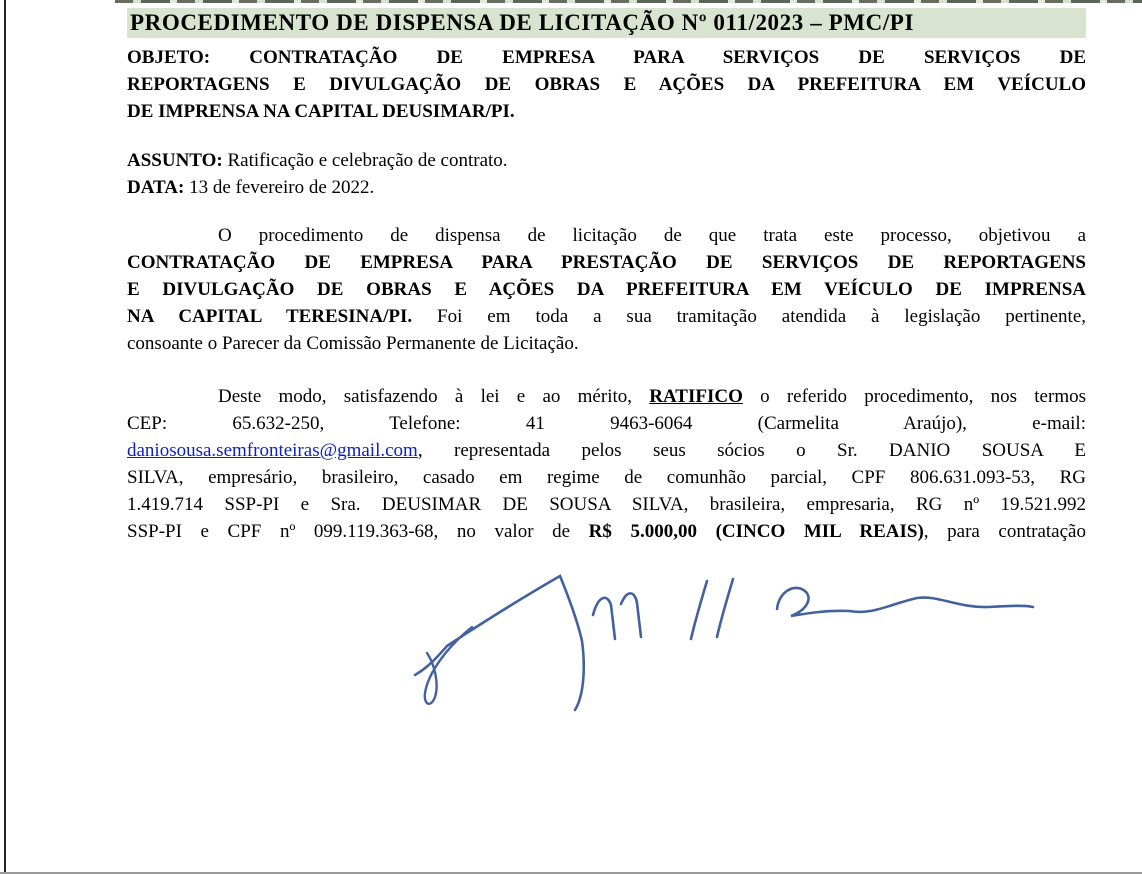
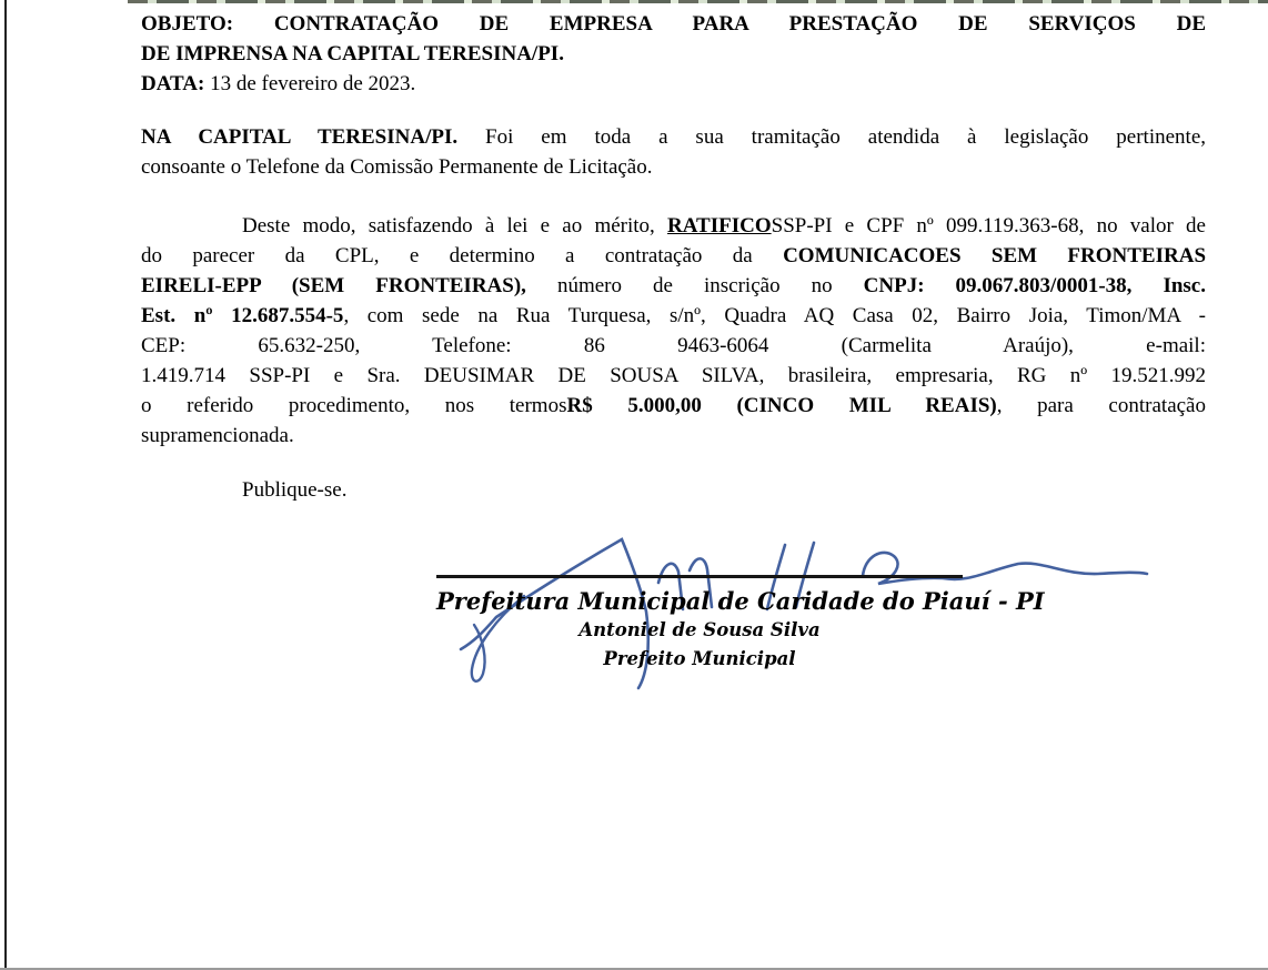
- PROCEDIMENTO DE DISPENSA DE LICITAÇÃO Nº 011/2023 – PMC/PI
- OBJETO: CONTRATAÇÃO DE EMPRESA PARA SERVIÇOS DE SERVIÇOS DE
+ OBJETO: CONTRATAÇÃO DE EMPRESA PARA PRESTAÇÃO DE SERVIÇOS DE
- REPORTAGENS E DIVULGAÇÃO DE OBRAS E AÇÕES DA PREFEITURA EM VEÍCULO
- DE IMPRENSA NA CAPITAL DEUSIMAR/PI.
+ DE IMPRENSA NA CAPITAL TERESINA/PI.
- ASSUNTO: Ratificação e celebração de contrato.
- DATA: 13 de fevereiro de 2022.
+ DATA: 13 de fevereiro de 2023.
- O procedimento de dispensa de licitação de que trata este processo, objetivou a
- CONTRATAÇÃO DE EMPRESA PARA PRESTAÇÃO DE SERVIÇOS DE REPORTAGENS
- E DIVULGAÇÃO DE OBRAS E AÇÕES DA PREFEITURA EM VEÍCULO DE IMPRENSA
  NA CAPITAL TERESINA/PI. Foi em toda a sua tramitação atendida à legislação pertinente,
- consoante o Parecer da Comissão Permanente de Licitação.
+ consoante o Telefone da Comissão Permanente de Licitação.
- Deste modo, satisfazendo à lei e ao mérito, RATIFICO o referido procedimento, nos termos
+ Deste modo, satisfazendo à lei e ao mérito, RATIFICOSSP-PI e CPF nº 099.119.363-68, no valor de
+ do parecer da CPL, e determino a contratação da COMUNICACOES SEM FRONTEIRAS
+ EIRELI-EPP (SEM FRONTEIRAS), número de inscrição no CNPJ: 09.067.803/0001-38, Insc.
+ Est. nº 12.687.554-5, com sede na Rua Turquesa, s/nº, Quadra AQ Casa 02, Bairro Joia, Timon/MA -
- CEP: 65.632-250, Telefone: 41 9463-6064 (Carmelita Araújo), e-mail:
+ CEP: 65.632-250, Telefone: 86 9463-6064 (Carmelita Araújo), e-mail:
- daniosousa.semfronteiras@gmail.com, representada pelos seus sócios o Sr. DANIO SOUSA E
- SILVA, empresário, brasileiro, casado em regime de comunhão parcial, CPF 806.631.093-53, RG
  1.419.714 SSP-PI e Sra. DEUSIMAR DE SOUSA SILVA, brasileira, empresaria, RG nº 19.521.992
- SSP-PI e CPF nº 099.119.363-68, no valor de R$ 5.000,00 (CINCO MIL REAIS), para contratação
+ o referido procedimento, nos termosR$ 5.000,00 (CINCO MIL REAIS), para contratação
+ supramencionada.
+ Publique-se.
+ Prefeitura Municipal de Caridade do Piauí - PI
+ Antoniel de Sousa Silva
+ Prefeito Municipal
